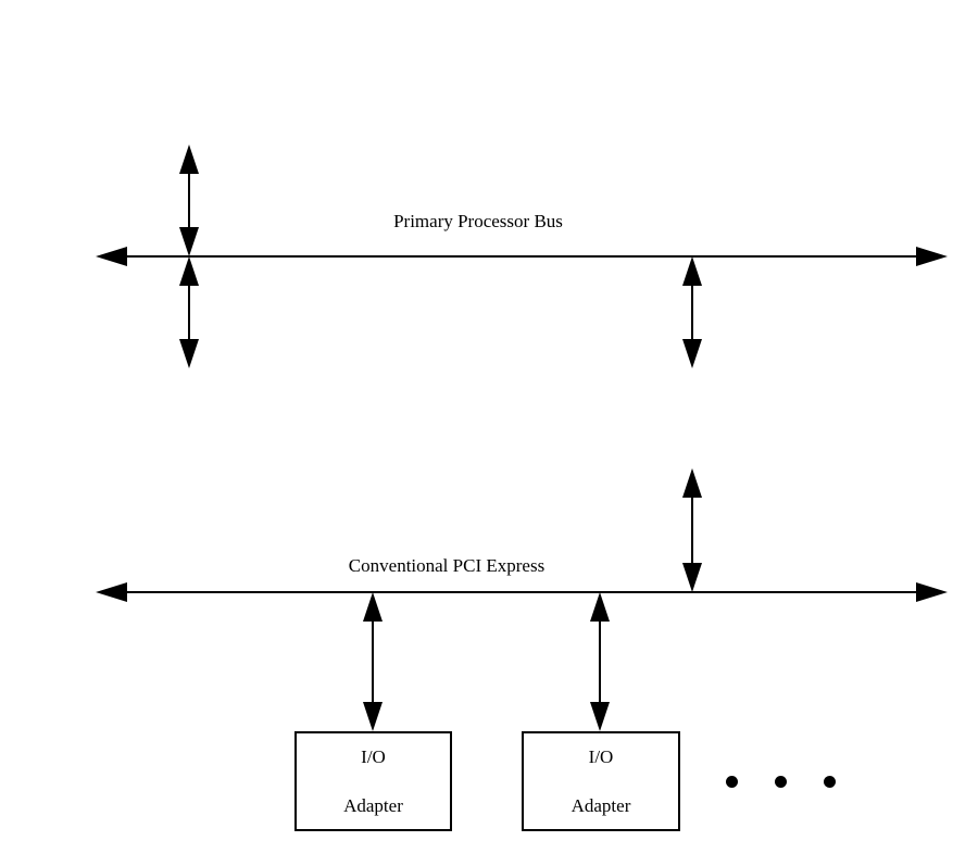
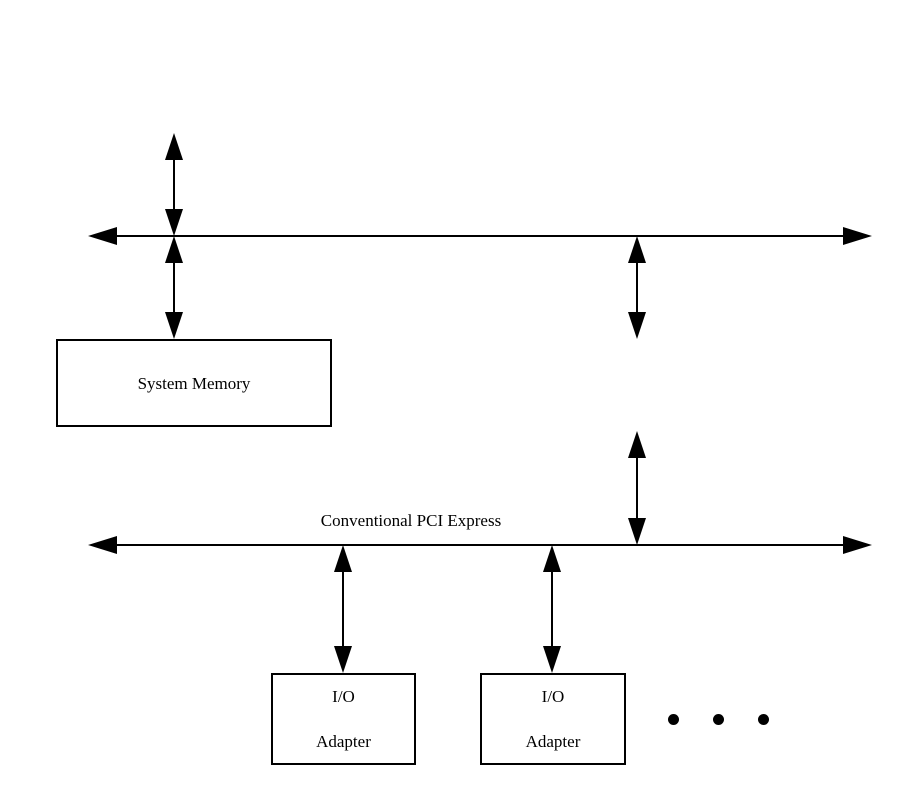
+ System Memory
  I/O
  Adapter
  I/O
  Adapter
- Primary Processor Bus
  Conventional PCI Express
